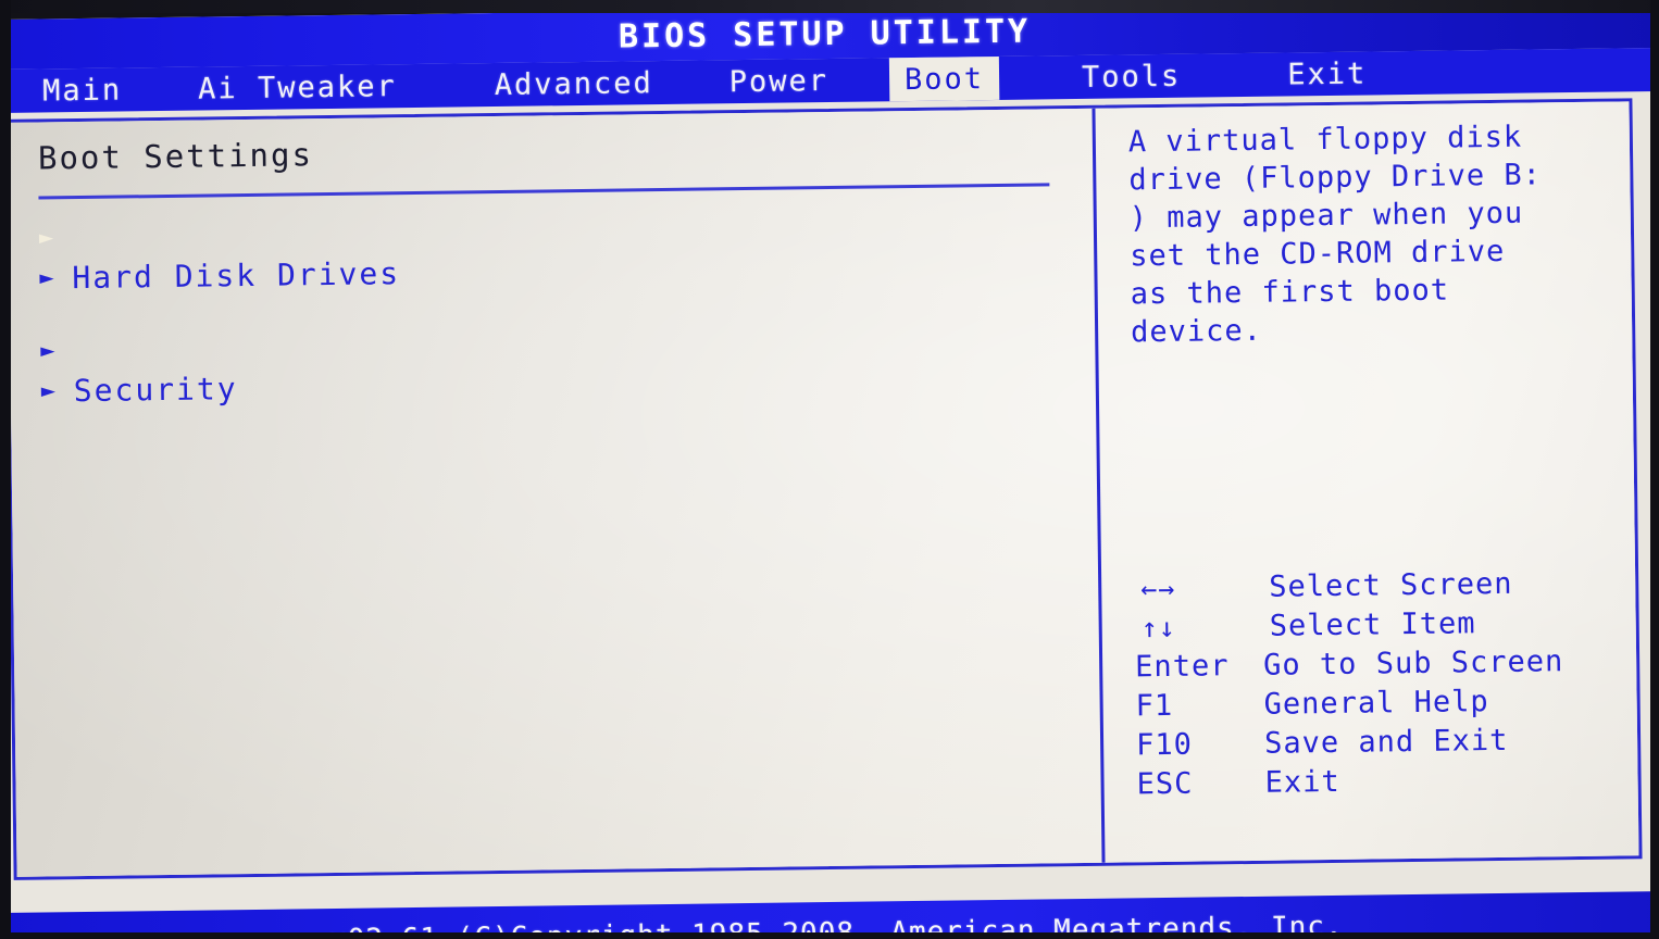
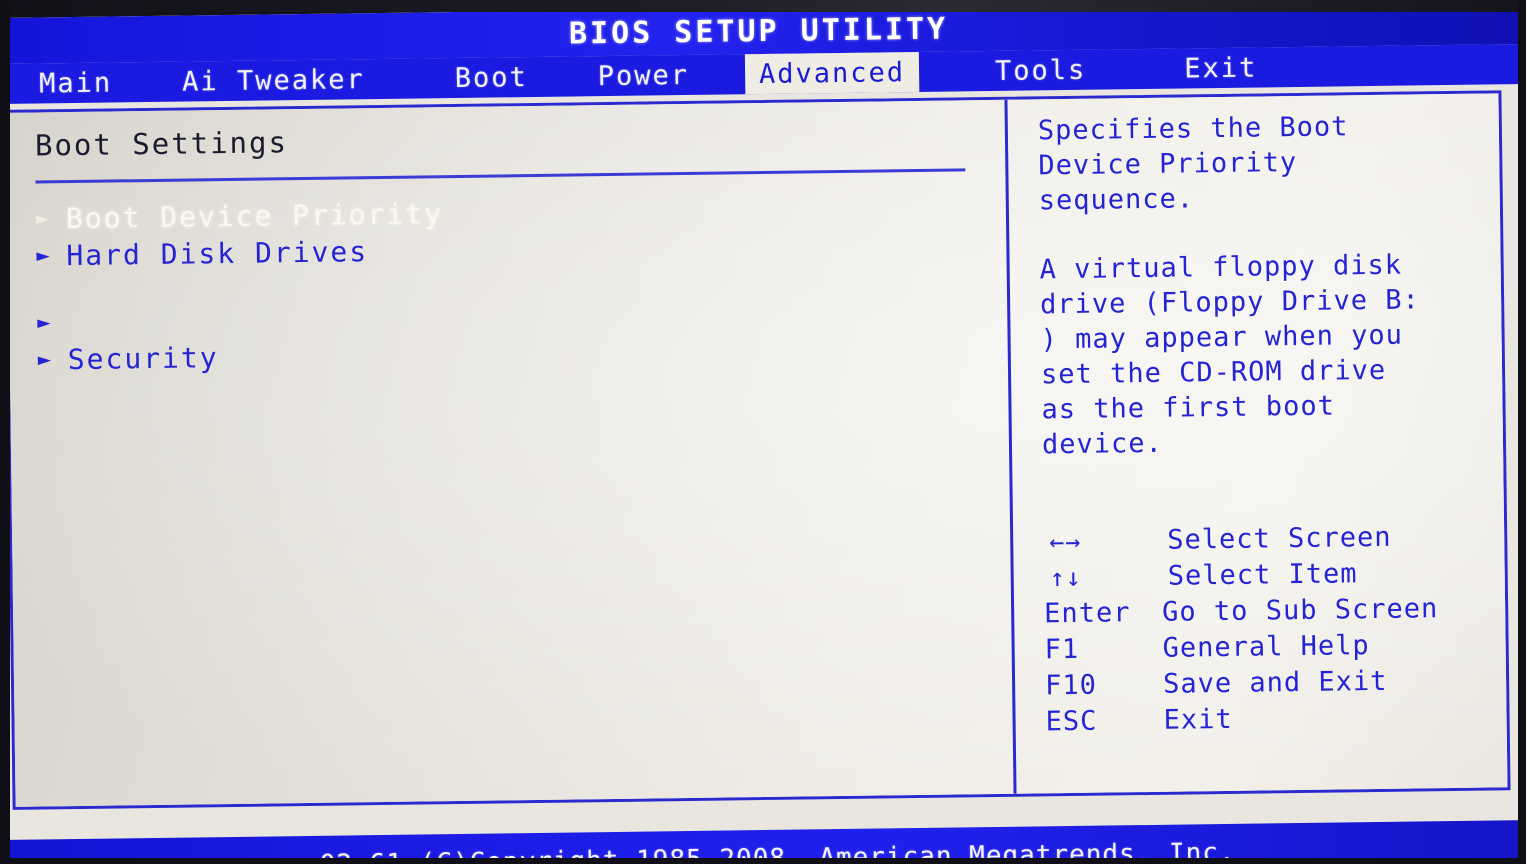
  BIOS SETUP UTILITY
  Main
  Ai Tweaker
- Advanced
+ Boot
  Power
- Boot
+ Advanced
  Tools
  Exit
  Boot Settings
  ►
+ Boot Device Priority
  ►
  Hard Disk Drives
  ►
  ►
  Security
+ Specifies the Boot
+ Device Priority
+ sequence.
  A virtual floppy disk
  drive (Floppy Drive B:
  ) may appear when you
  set the CD-ROM drive
  as the first boot
  device.
  ←→
  Select Screen
  ↑↓
  Select Item
  Enter
  Go to Sub Screen
  F1
  General Help
  F10
  Save and Exit
  ESC
  Exit
